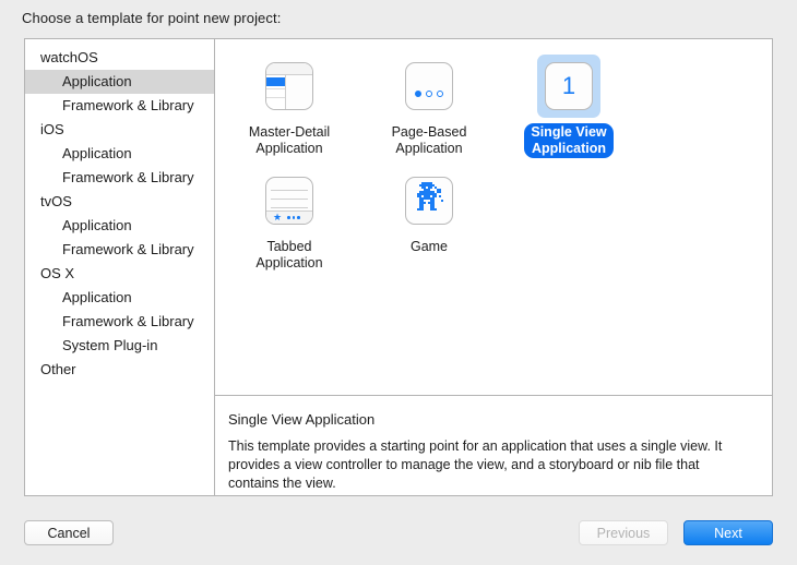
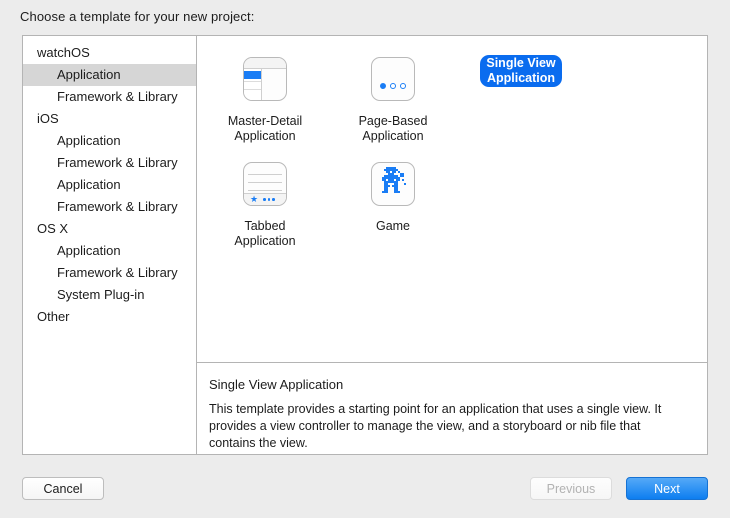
- Choose a template for point new project:
+ Choose a template for your new project:
  watchOS
  Application
  Framework & Library
  iOS
  Application
  Framework & Library
- tvOS
  Application
  Framework & Library
  OS X
  Application
  Framework & Library
  System Plug-in
  Other
  Master-Detail
  Application
  Page-Based
  Application
- 1
  Single View
  Application
  ★
  Tabbed
  Application
  Game
  Single View Application
  This template provides a starting point for an application that uses a single view. It provides a view controller to manage the view, and a storyboard or nib file that contains the view.
  Cancel
  Previous
  Next
